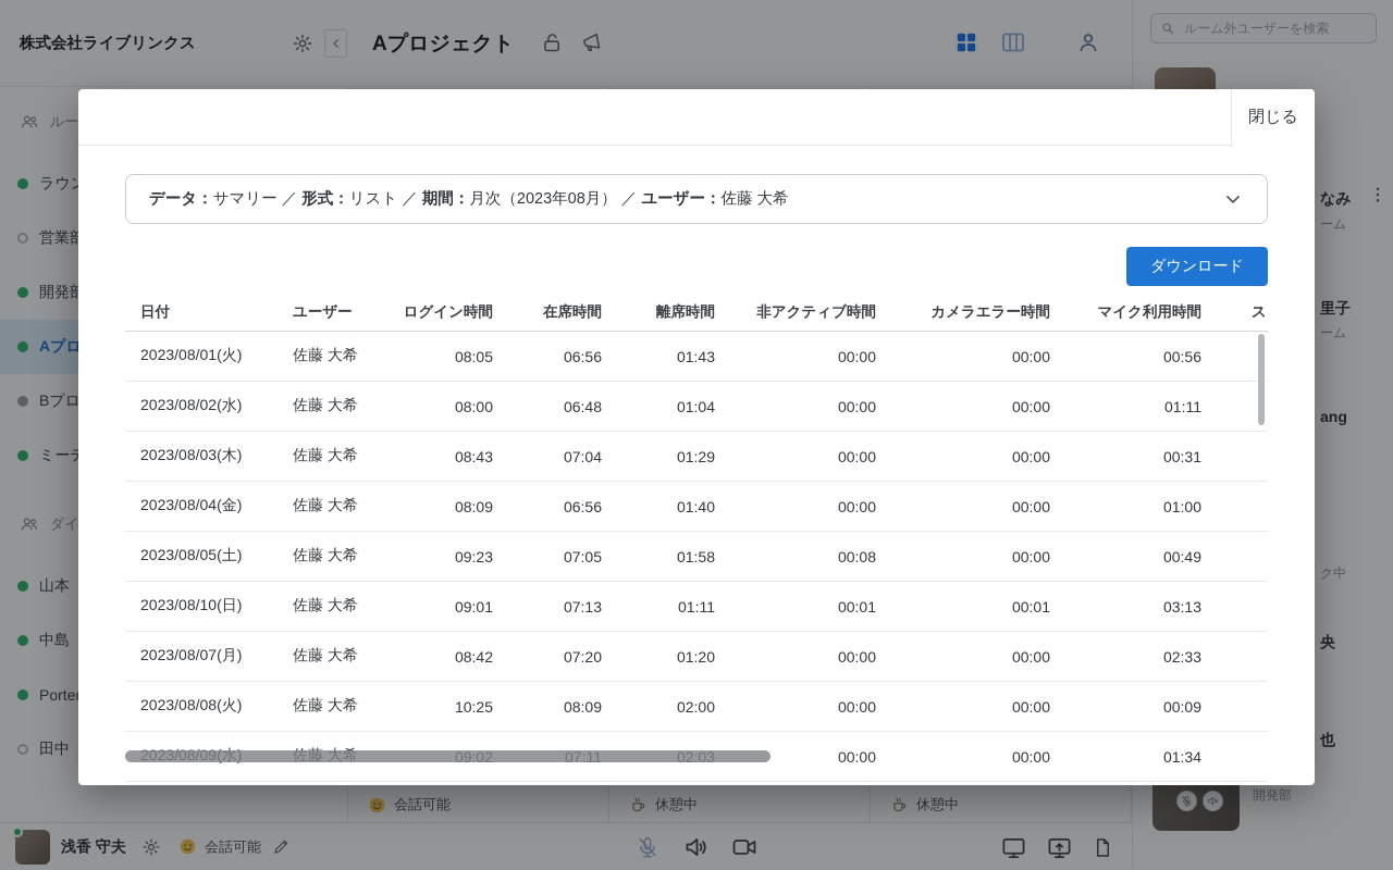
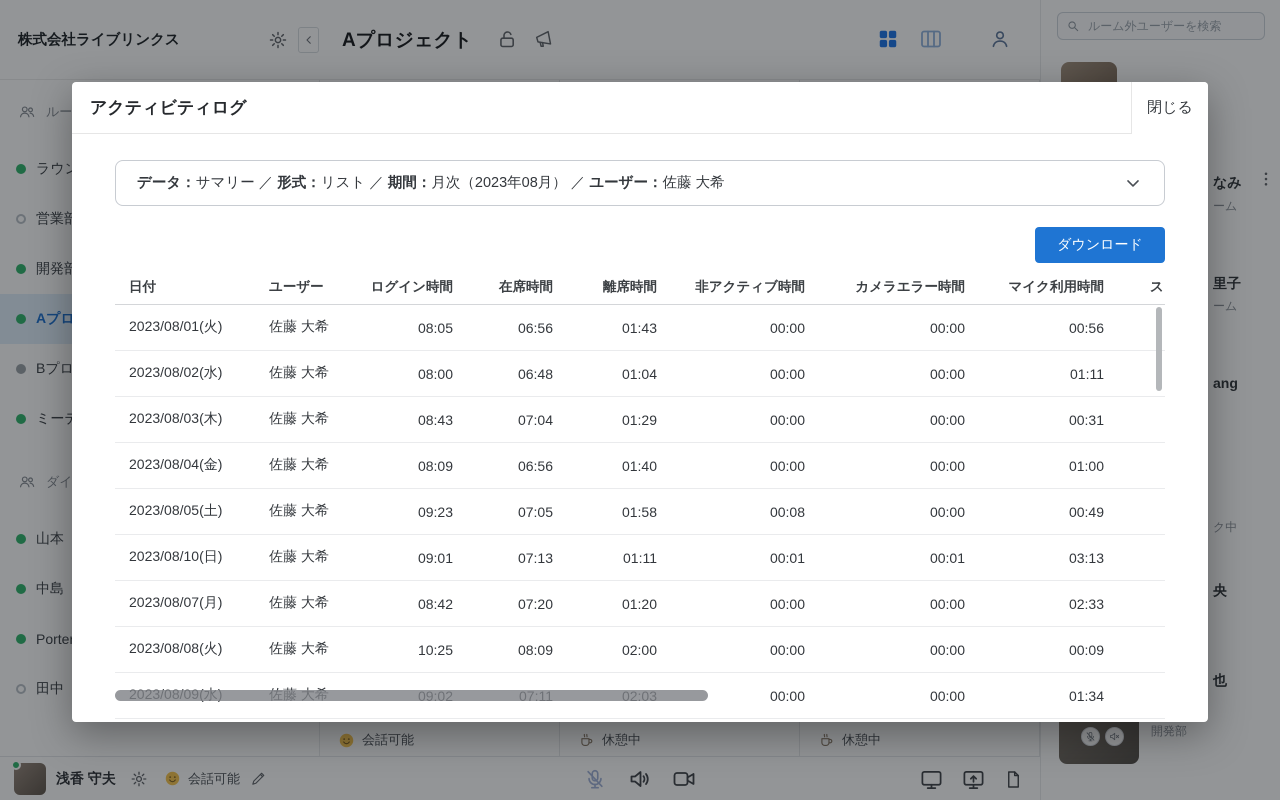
  株式会社ライブリンクス
  Aプロジェクト
  営業部
  開発部
  山本
  中島
  Porte
  田中
  会話可能
  休憩中
  休憩中
  ルーム外ユーザーを検索
  なみ
  ーム
  里子
  ーム
  ang
  ク中
  央
  也
  開発部
  浅香 守夫
  会話可能
+ アクティビティログ
  閉じる
  データ：サマリー ／ 形式：リスト ／ 期間：月次（2023年08月） ／ ユーザー：佐藤 大希
  ダウンロード
  日付
  ユーザー
  ログイン時間
  在席時間
  離席時間
  非アクティブ時間
  カメラエラー時間
  マイク利用時間
  2023/08/01(火)
  佐藤 大希
  08:05
  06:56
  01:43
  00:00
  00:00
  00:56
  2023/08/02(水)
  佐藤 大希
  08:00
  06:48
  01:04
  00:00
  00:00
  01:11
  2023/08/03(木)
  佐藤 大希
  08:43
  07:04
  01:29
  00:00
  00:00
  00:31
  2023/08/04(金)
  佐藤 大希
  08:09
  06:56
  01:40
  00:00
  00:00
  01:00
  2023/08/05(土)
  佐藤 大希
  09:23
  07:05
  01:58
  00:08
  00:00
  00:49
  2023/08/10(日)
  佐藤 大希
  09:01
  07:13
  01:11
  00:01
  00:01
  03:13
  2023/08/07(月)
  佐藤 大希
  08:42
  07:20
  01:20
  00:00
  00:00
  02:33
  2023/08/08(火)
  佐藤 大希
  10:25
  08:09
  02:00
  00:00
  00:00
  00:09
  2023/08/09(水)
  佐藤 大希
  09:02
  07:11
  02:03
  00:00
  00:00
  01:34
